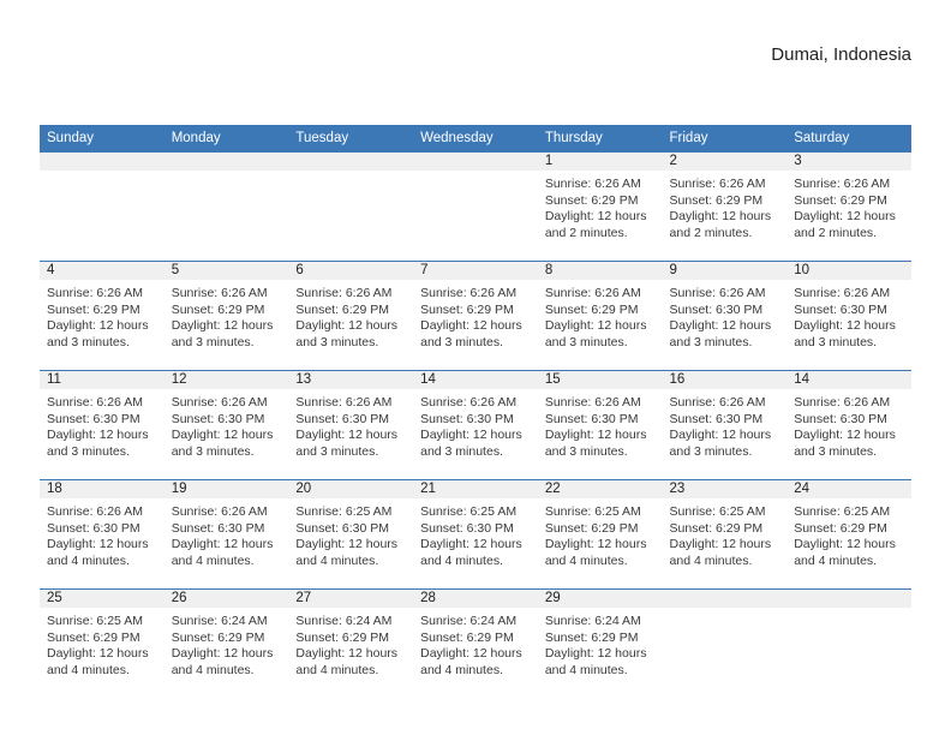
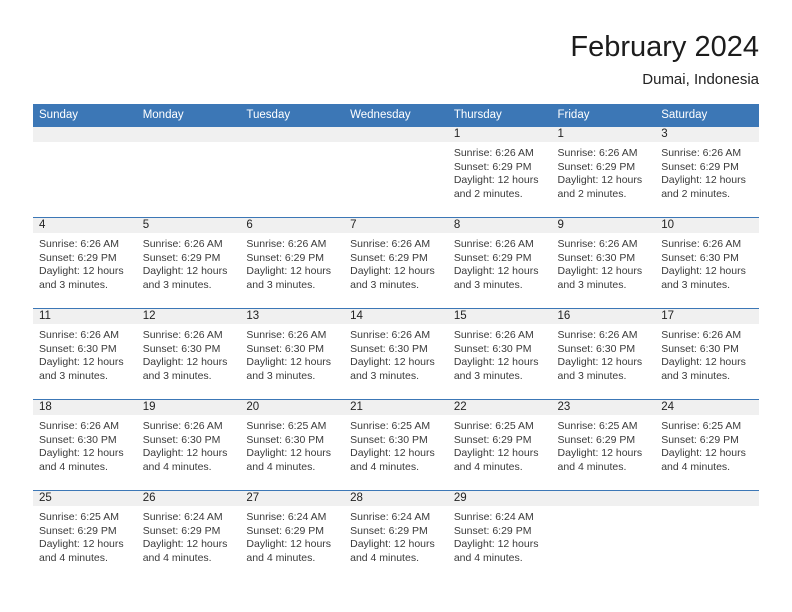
+ February 2024
  Dumai, Indonesia
  Sunday	Monday	Tuesday	Wednesday	Thursday	Friday	Saturday
- 				1Sunrise: 6:26 AMSunset: 6:29 PMDaylight: 12 hoursand 2 minutes.	2Sunrise: 6:26 AMSunset: 6:29 PMDaylight: 12 hoursand 2 minutes.	3Sunrise: 6:26 AMSunset: 6:29 PMDaylight: 12 hoursand 2 minutes.
+ 				1Sunrise: 6:26 AMSunset: 6:29 PMDaylight: 12 hoursand 2 minutes.	1Sunrise: 6:26 AMSunset: 6:29 PMDaylight: 12 hoursand 2 minutes.	3Sunrise: 6:26 AMSunset: 6:29 PMDaylight: 12 hoursand 2 minutes.
  4Sunrise: 6:26 AMSunset: 6:29 PMDaylight: 12 hoursand 3 minutes.	5Sunrise: 6:26 AMSunset: 6:29 PMDaylight: 12 hoursand 3 minutes.	6Sunrise: 6:26 AMSunset: 6:29 PMDaylight: 12 hoursand 3 minutes.	7Sunrise: 6:26 AMSunset: 6:29 PMDaylight: 12 hoursand 3 minutes.	8Sunrise: 6:26 AMSunset: 6:29 PMDaylight: 12 hoursand 3 minutes.	9Sunrise: 6:26 AMSunset: 6:30 PMDaylight: 12 hoursand 3 minutes.	10Sunrise: 6:26 AMSunset: 6:30 PMDaylight: 12 hoursand 3 minutes.
- 11Sunrise: 6:26 AMSunset: 6:30 PMDaylight: 12 hoursand 3 minutes.	12Sunrise: 6:26 AMSunset: 6:30 PMDaylight: 12 hoursand 3 minutes.	13Sunrise: 6:26 AMSunset: 6:30 PMDaylight: 12 hoursand 3 minutes.	14Sunrise: 6:26 AMSunset: 6:30 PMDaylight: 12 hoursand 3 minutes.	15Sunrise: 6:26 AMSunset: 6:30 PMDaylight: 12 hoursand 3 minutes.	16Sunrise: 6:26 AMSunset: 6:30 PMDaylight: 12 hoursand 3 minutes.	14Sunrise: 6:26 AMSunset: 6:30 PMDaylight: 12 hoursand 3 minutes.
+ 11Sunrise: 6:26 AMSunset: 6:30 PMDaylight: 12 hoursand 3 minutes.	12Sunrise: 6:26 AMSunset: 6:30 PMDaylight: 12 hoursand 3 minutes.	13Sunrise: 6:26 AMSunset: 6:30 PMDaylight: 12 hoursand 3 minutes.	14Sunrise: 6:26 AMSunset: 6:30 PMDaylight: 12 hoursand 3 minutes.	15Sunrise: 6:26 AMSunset: 6:30 PMDaylight: 12 hoursand 3 minutes.	16Sunrise: 6:26 AMSunset: 6:30 PMDaylight: 12 hoursand 3 minutes.	17Sunrise: 6:26 AMSunset: 6:30 PMDaylight: 12 hoursand 3 minutes.
  18Sunrise: 6:26 AMSunset: 6:30 PMDaylight: 12 hoursand 4 minutes.	19Sunrise: 6:26 AMSunset: 6:30 PMDaylight: 12 hoursand 4 minutes.	20Sunrise: 6:25 AMSunset: 6:30 PMDaylight: 12 hoursand 4 minutes.	21Sunrise: 6:25 AMSunset: 6:30 PMDaylight: 12 hoursand 4 minutes.	22Sunrise: 6:25 AMSunset: 6:29 PMDaylight: 12 hoursand 4 minutes.	23Sunrise: 6:25 AMSunset: 6:29 PMDaylight: 12 hoursand 4 minutes.	24Sunrise: 6:25 AMSunset: 6:29 PMDaylight: 12 hoursand 4 minutes.
  25Sunrise: 6:25 AMSunset: 6:29 PMDaylight: 12 hoursand 4 minutes.	26Sunrise: 6:24 AMSunset: 6:29 PMDaylight: 12 hoursand 4 minutes.	27Sunrise: 6:24 AMSunset: 6:29 PMDaylight: 12 hoursand 4 minutes.	28Sunrise: 6:24 AMSunset: 6:29 PMDaylight: 12 hoursand 4 minutes.	29Sunrise: 6:24 AMSunset: 6:29 PMDaylight: 12 hoursand 4 minutes.
